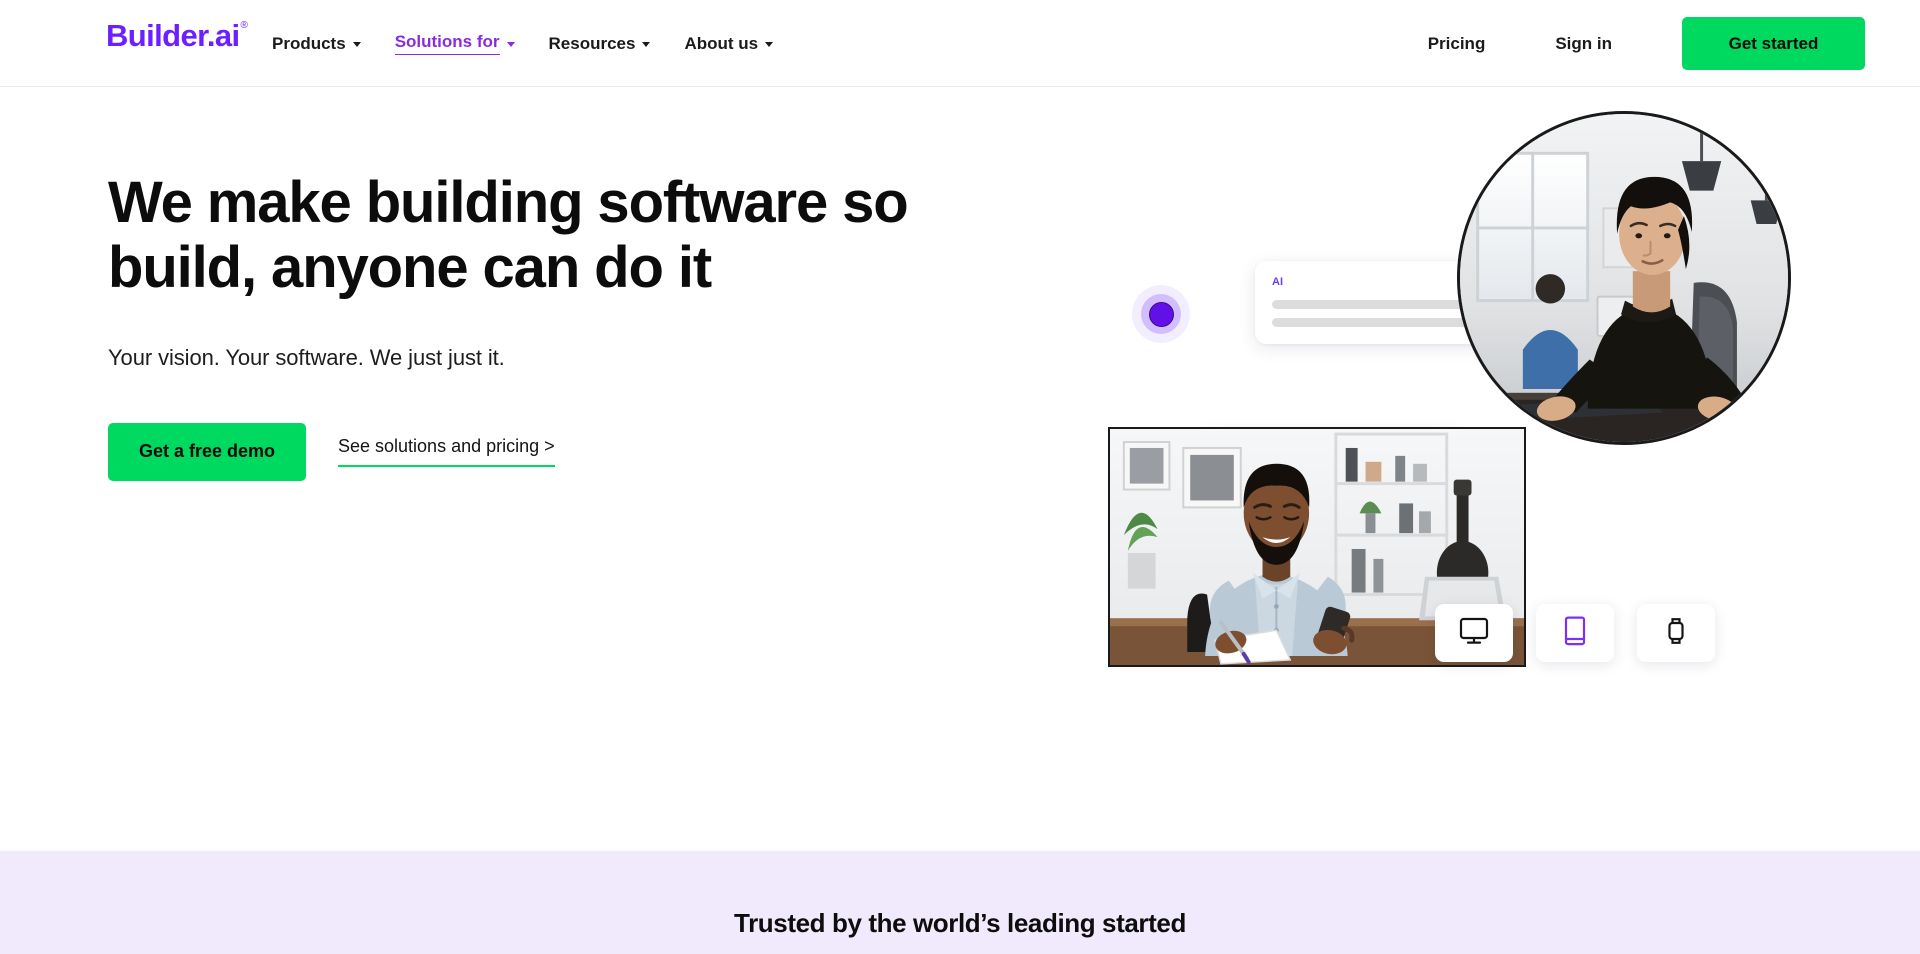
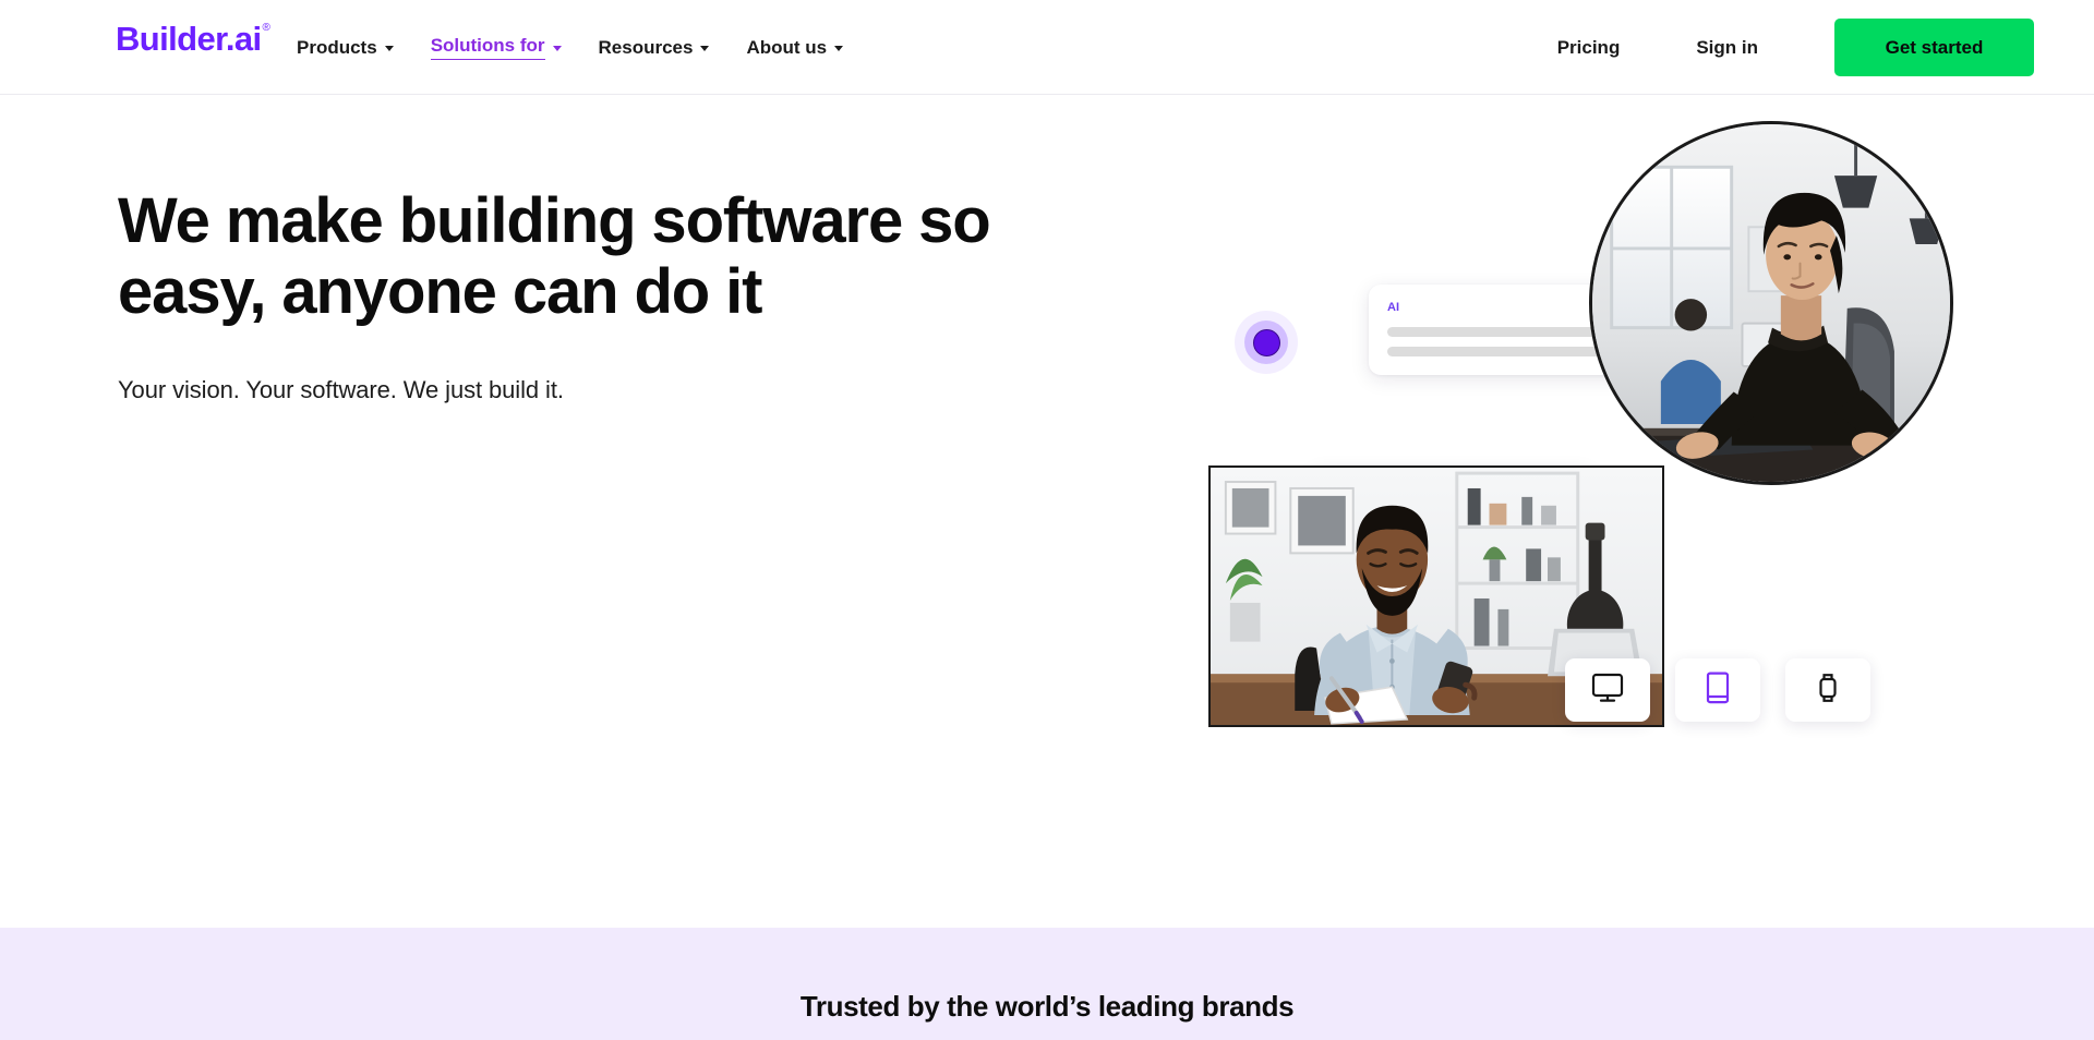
  Builder.ai
  ®
  Products
  Solutions for
  Resources
  About us
  Pricing
  Sign in
  Get started
- We make building software so build, anyone can do it
+ We make building software so easy, anyone can do it
- Your vision. Your software. We just just it.
+ Your vision. Your software. We just build it.
- Get a free demo
- See solutions and pricing >
  AI
- Trusted by the world’s leading started
+ Trusted by the world’s leading brands
